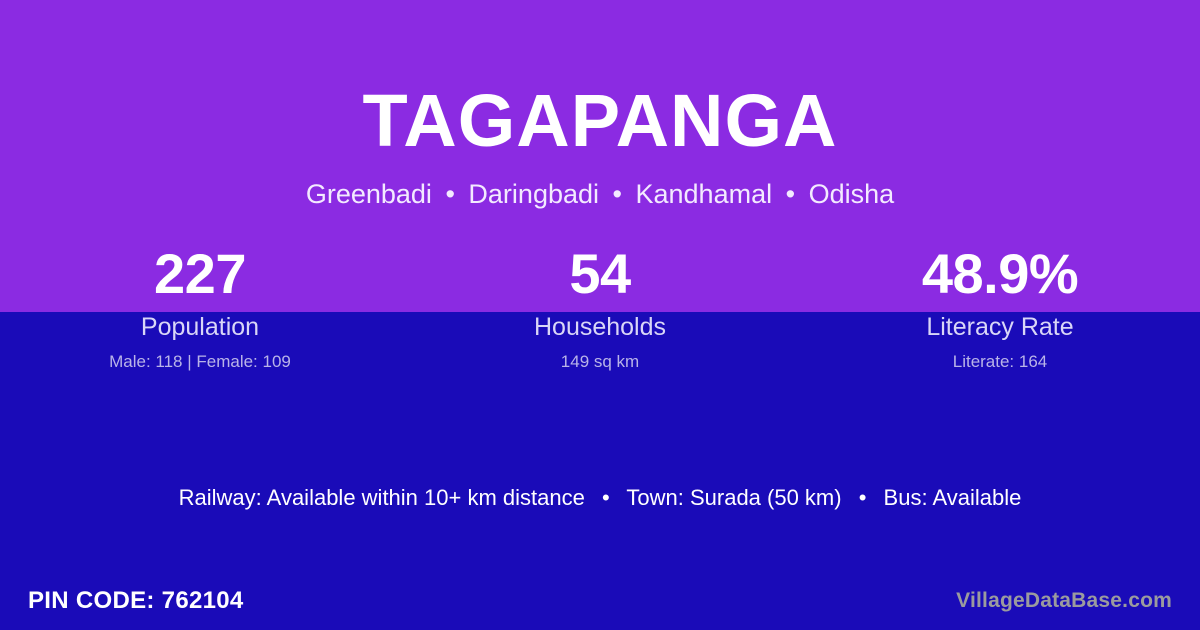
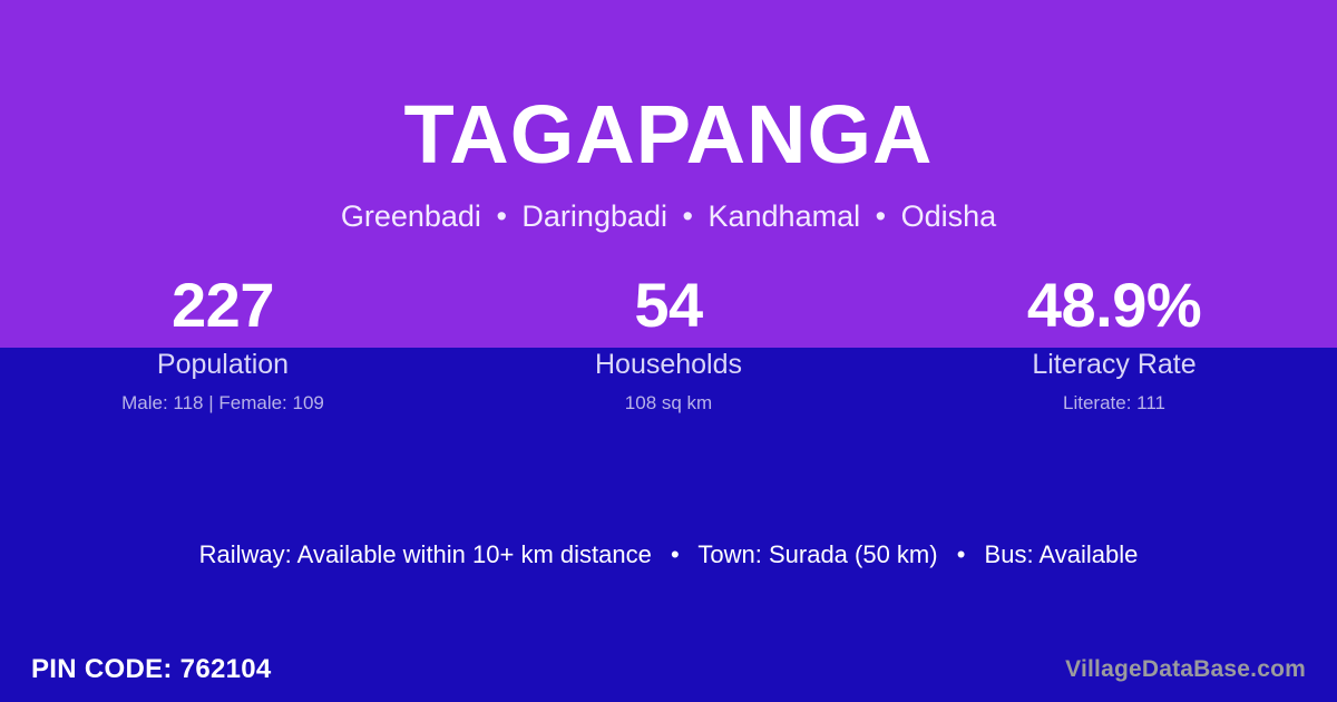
  TAGAPANGA
  Greenbadi • Daringbadi • Kandhamal • Odisha
  227
  Population
  Male: 118 | Female: 109
  54
  Households
- 149 sq km
+ 108 sq km
  48.9%
  Literacy Rate
- Literate: 164
+ Literate: 111
  Railway: Available within 10+ km distance • Town: Surada (50 km) • Bus: Available
  PIN CODE: 762104
  VillageDataBase.com
